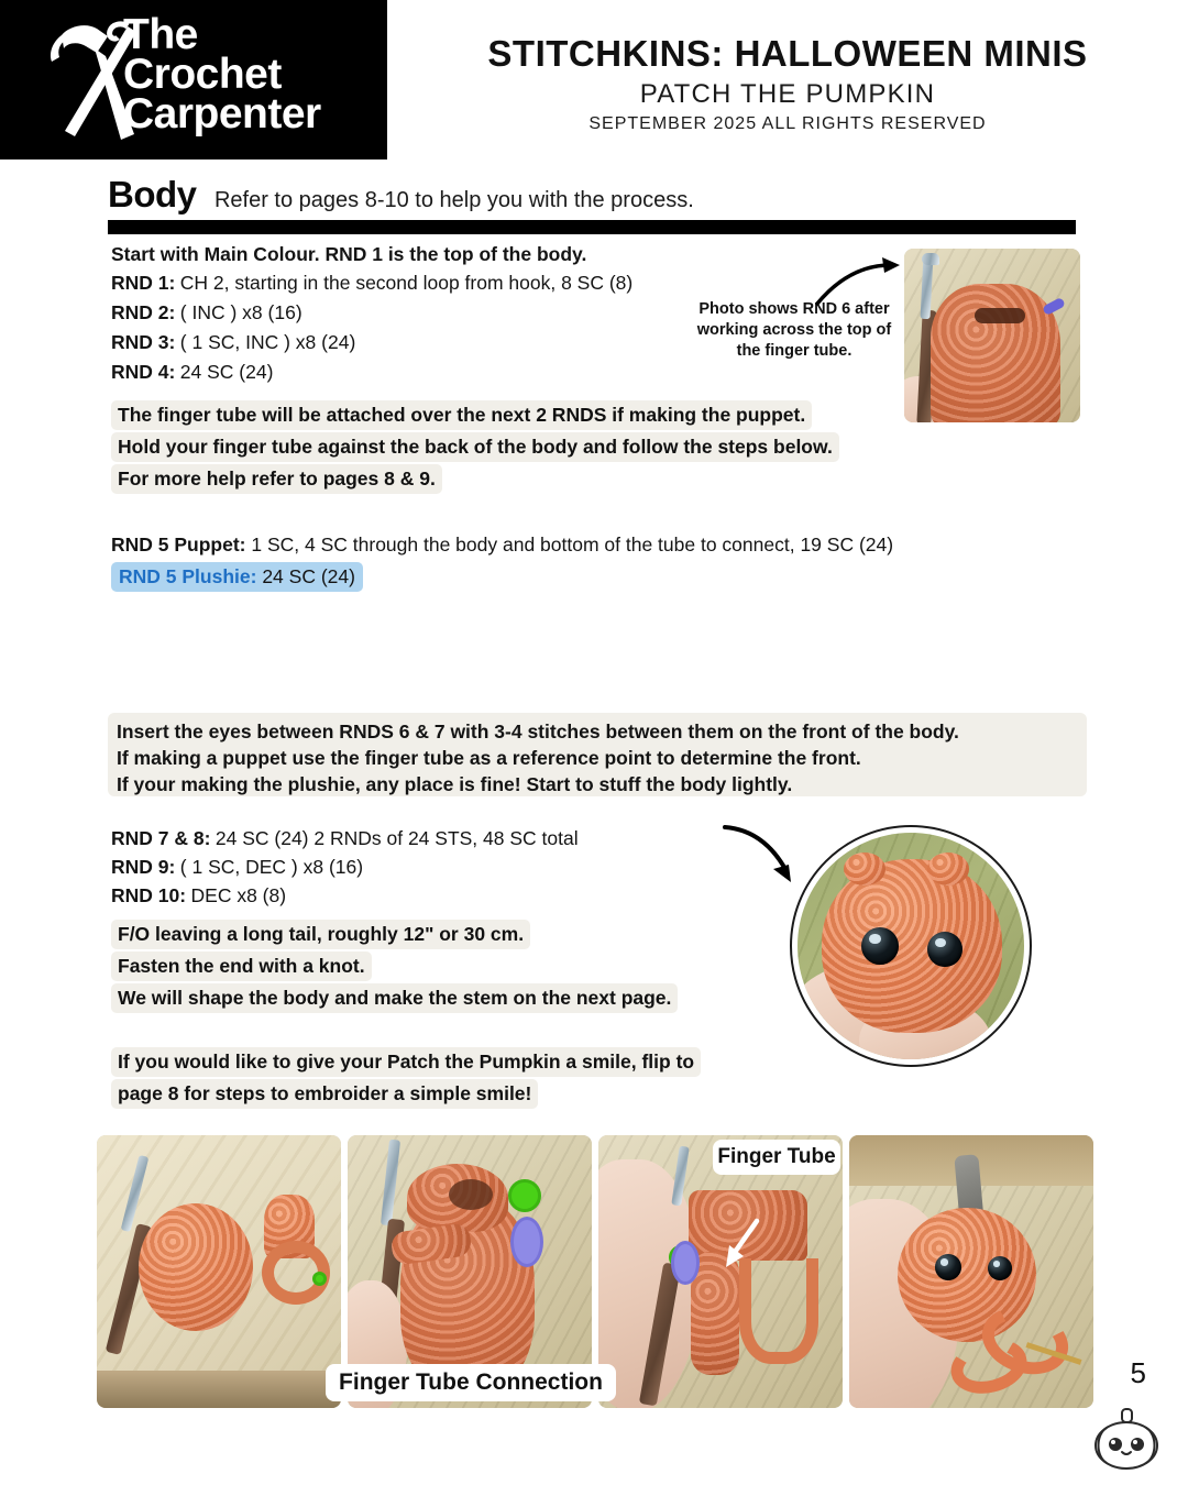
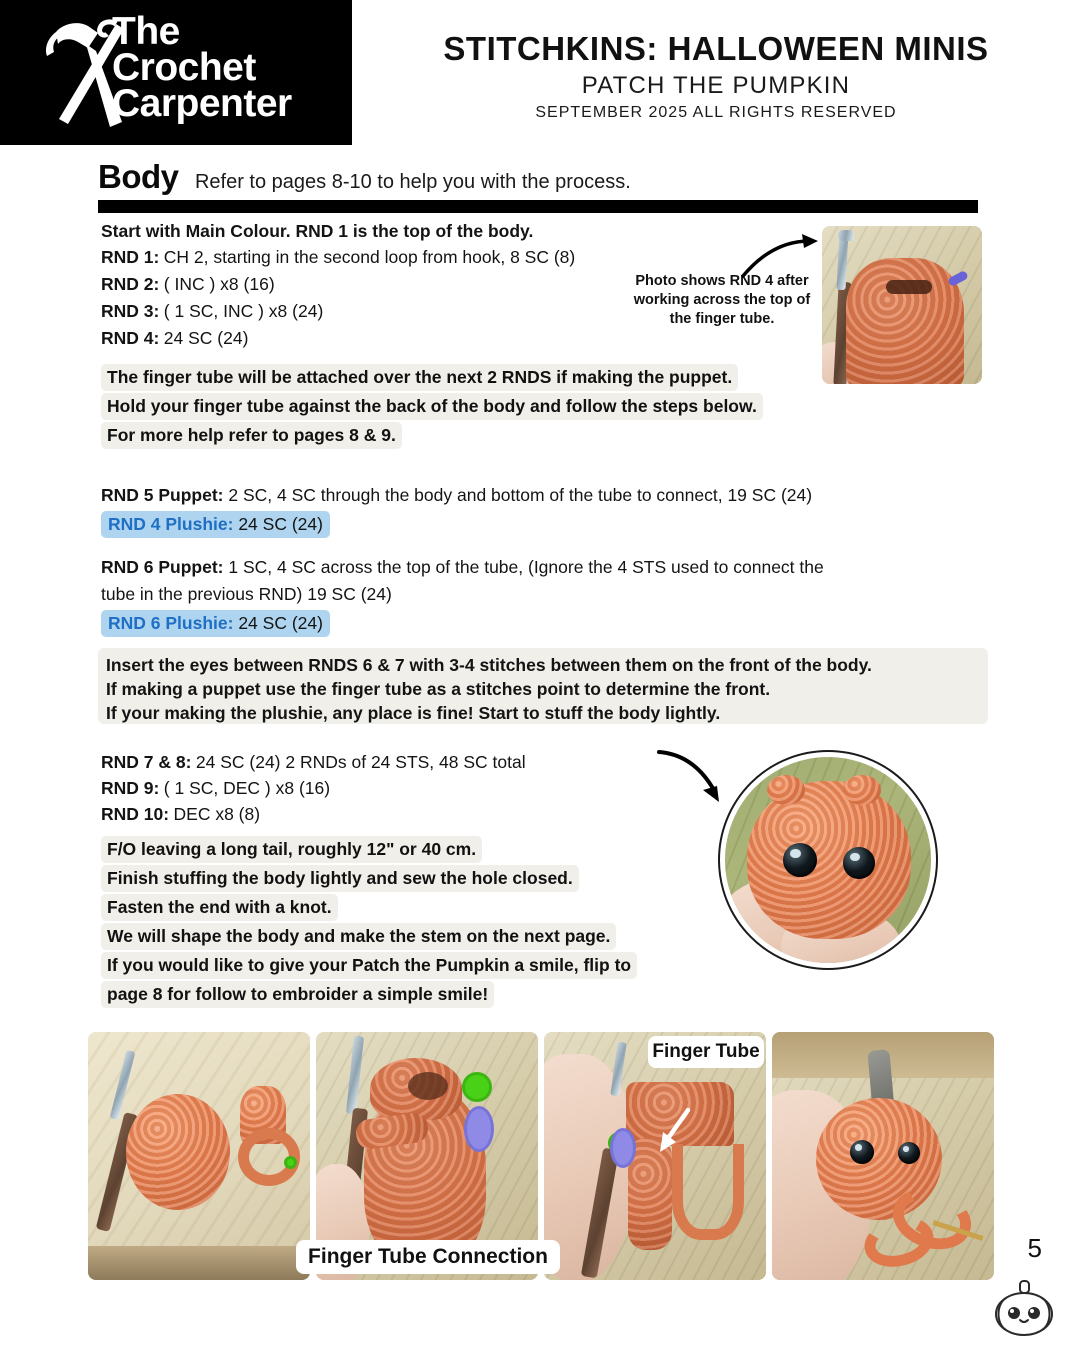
  The
  Crochet
  Carpenter
  STITCHKINS: HALLOWEEN MINIS
  PATCH THE PUMPKIN
  SEPTEMBER 2025 ALL RIGHTS RESERVED
  Body Refer to pages 8-10 to help you with the process.
  Start with Main Colour. RND 1 is the top of the body.
  RND 1: CH 2, starting in the second loop from hook, 8 SC (8)
  RND 2: ( INC ) x8 (16)
  RND 3: ( 1 SC, INC ) x8 (24)
  RND 4: 24 SC (24)
- Photo shows RND 6 after working across the top of the finger tube.
+ Photo shows RND 4 after working across the top of the finger tube.
  The finger tube will be attached over the next 2 RNDS if making the puppet.
  Hold your finger tube against the back of the body and follow the steps below.
  For more help refer to pages 8 & 9.
- RND 5 Puppet: 1 SC, 4 SC through the body and bottom of the tube to connect, 19 SC (24)
+ RND 5 Puppet: 2 SC, 4 SC through the body and bottom of the tube to connect, 19 SC (24)
- RND 5 Plushie: 24 SC (24)
+ RND 4 Plushie: 24 SC (24)
+ RND 6 Puppet: 1 SC, 4 SC across the top of the tube, (Ignore the 4 STS used to connect the
+ tube in the previous RND) 19 SC (24)
+ RND 6 Plushie: 24 SC (24)
  Insert the eyes between RNDS 6 & 7 with 3-4 stitches between them on the front of the body.
- If making a puppet use the finger tube as a reference point to determine the front.
+ If making a puppet use the finger tube as a stitches point to determine the front.
  If your making the plushie, any place is fine! Start to stuff the body lightly.
  RND 7 & 8: 24 SC (24) 2 RNDs of 24 STS, 48 SC total
  RND 9: ( 1 SC, DEC ) x8 (16)
  RND 10: DEC x8 (8)
- F/O leaving a long tail, roughly 12" or 30 cm.
+ F/O leaving a long tail, roughly 12" or 40 cm.
+ Finish stuffing the body lightly and sew the hole closed.
  Fasten the end with a knot.
  We will shape the body and make the stem on the next page.
  If you would like to give your Patch the Pumpkin a smile, flip to
- page 8 for steps to embroider a simple smile!
+ page 8 for follow to embroider a simple smile!
  Finger Tube
  Finger Tube Connection
  5
